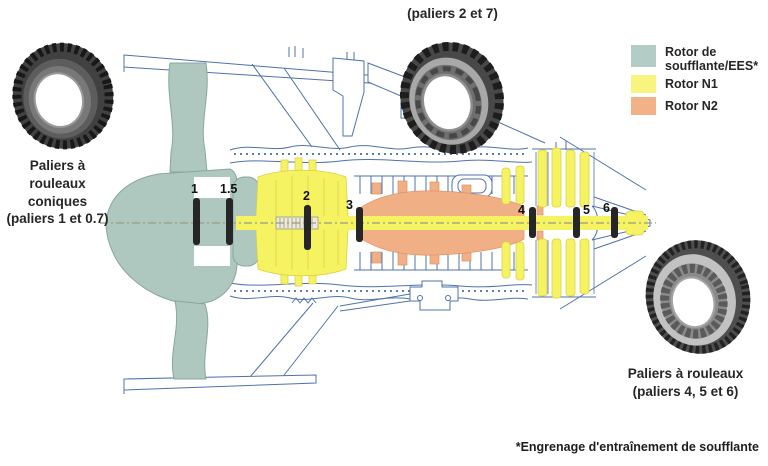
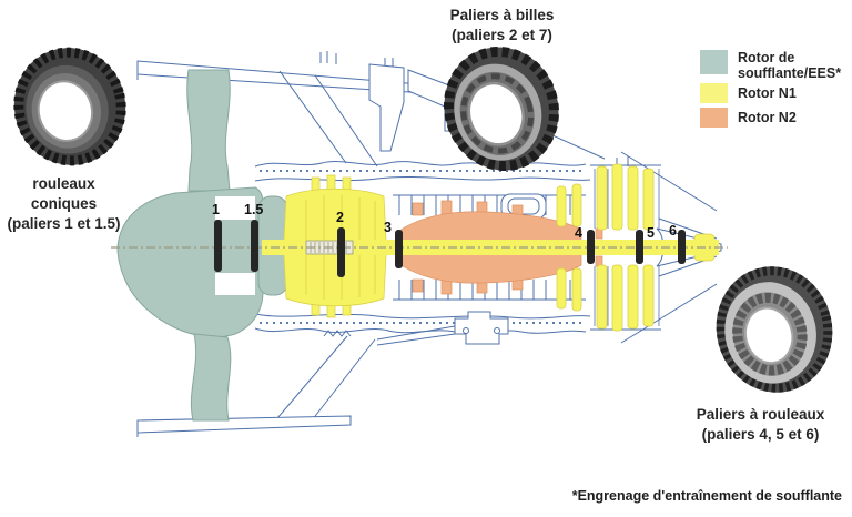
  1
  1.5
  2
  3
  4
  5
  6
+ Paliers à billes
  (paliers 2 et 7)
- Paliers à
  rouleaux
  coniques
- (paliers 1 et 0.7)
+ (paliers 1 et 1.5)
  Paliers à rouleaux
  (paliers 4, 5 et 6)
  Rotor de soufflante/EES*
  Rotor N1
  Rotor N2
  *Engrenage d'entraînement de soufflante
